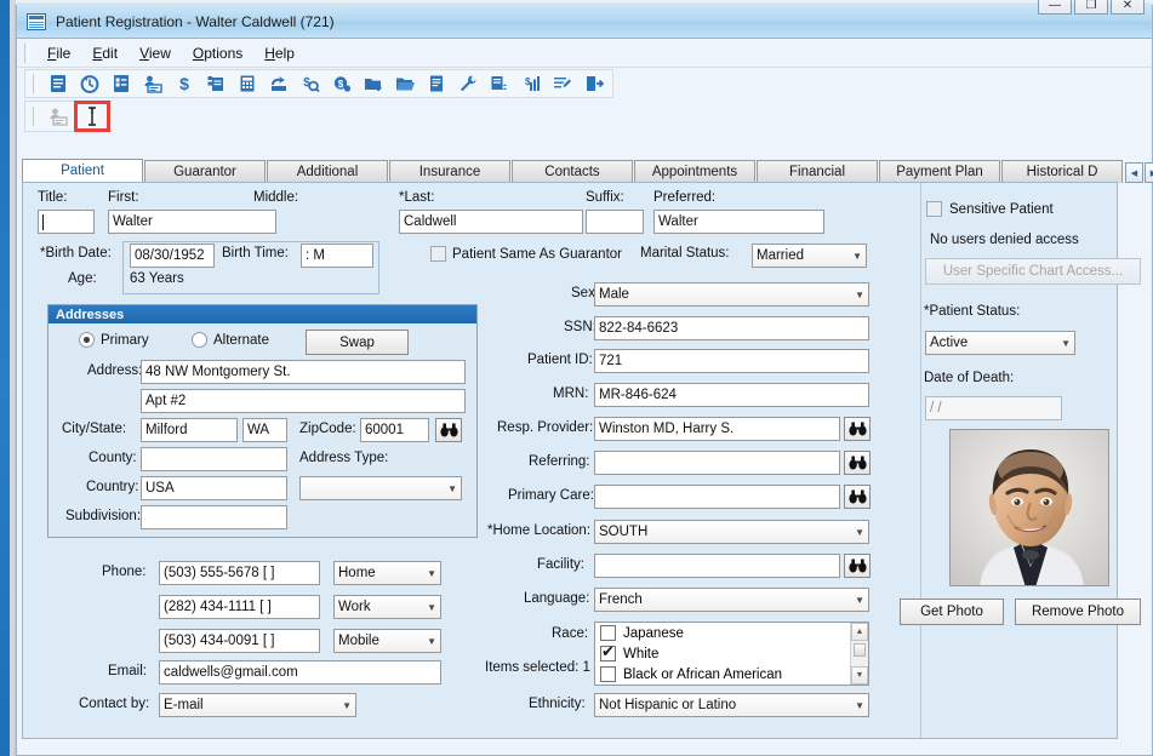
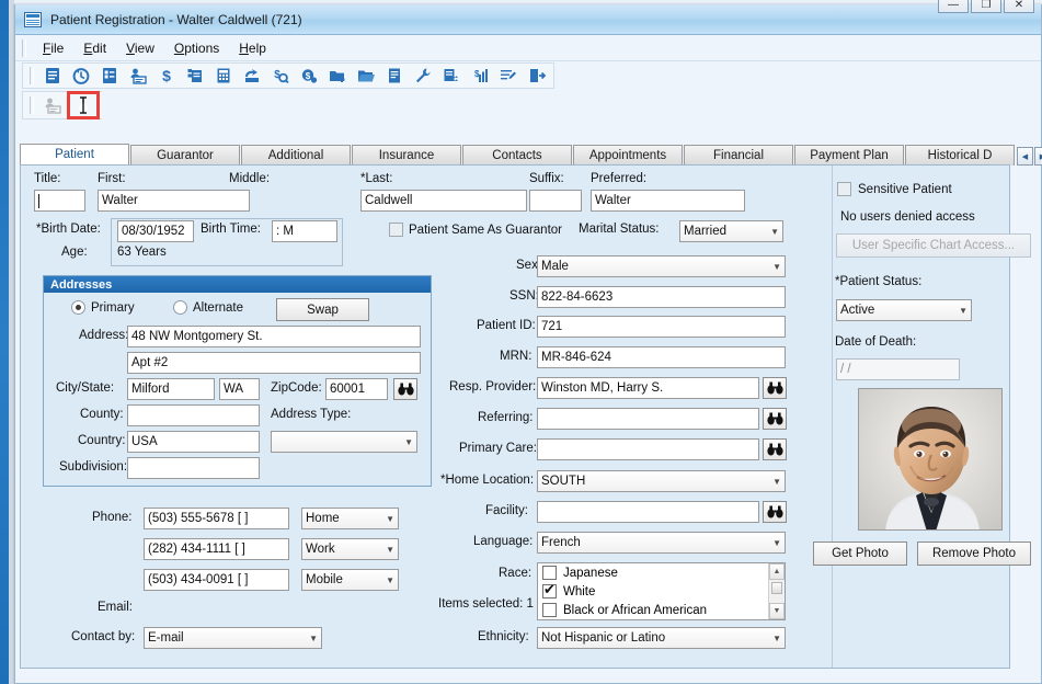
  Patient Registration - Walter Caldwell (721)
  —
  ❐
  ✕
  File
  Edit
  View
  Options
  Help
  $
  $
  $
  $
  Patient
  Guarantor
  Additional
  Insurance
  Contacts
  Appointments
  Financial
  Payment Plan
  Historical D
  Title:
  First:
  Walter
  Middle:
  *Last:
  Caldwell
  Suffix:
  Preferred:
  Walter
  *Birth Date:
  08/30/1952
  Birth Time:
  : M
  Age:
  63 Years
  Patient Same As Guarantor
  Marital Status:
  Married
  ▼
  Addresses
  Primary
  Alternate
  Swap
  Address
  48 NW Montgomery St.
  Apt #2
  City/State:
  Milford
  WA
  ZipCode:
  60001
  County:
  Address Type:
  ▼
  Country:
  USA
  Subdivision:
  Phone:
  (503) 555-5678 [ ]
  Home
  ▼
  (282) 434-1111 [ ]
  Work
  ▼
  (503) 434-0091 [ ]
  Mobile
  ▼
  Email:
- caldwells@gmail.com
  Contact by:
  E-mail
  ▼
  Sex
  Male
  ▼
  SSN
  822-84-6623
  Patient ID:
  721
  MRN:
  MR-846-624
  Resp. Provider:
  Winston MD, Harry S.
  Referring:
  Primary Care:
  *Home Location:
  SOUTH
  ▼
  Facility:
  Language:
  French
  ▼
  Race:
  Items selected: 1
  Japanese
  White
  Black or African American
  Ethnicity:
  Not Hispanic or Latino
  ▼
  Sensitive Patient
  No users denied access
  User Specific Chart Access...
  *Patient Status:
  Active
  ▼
  Date of Death:
  / /
  Get Photo
  Remove Photo
